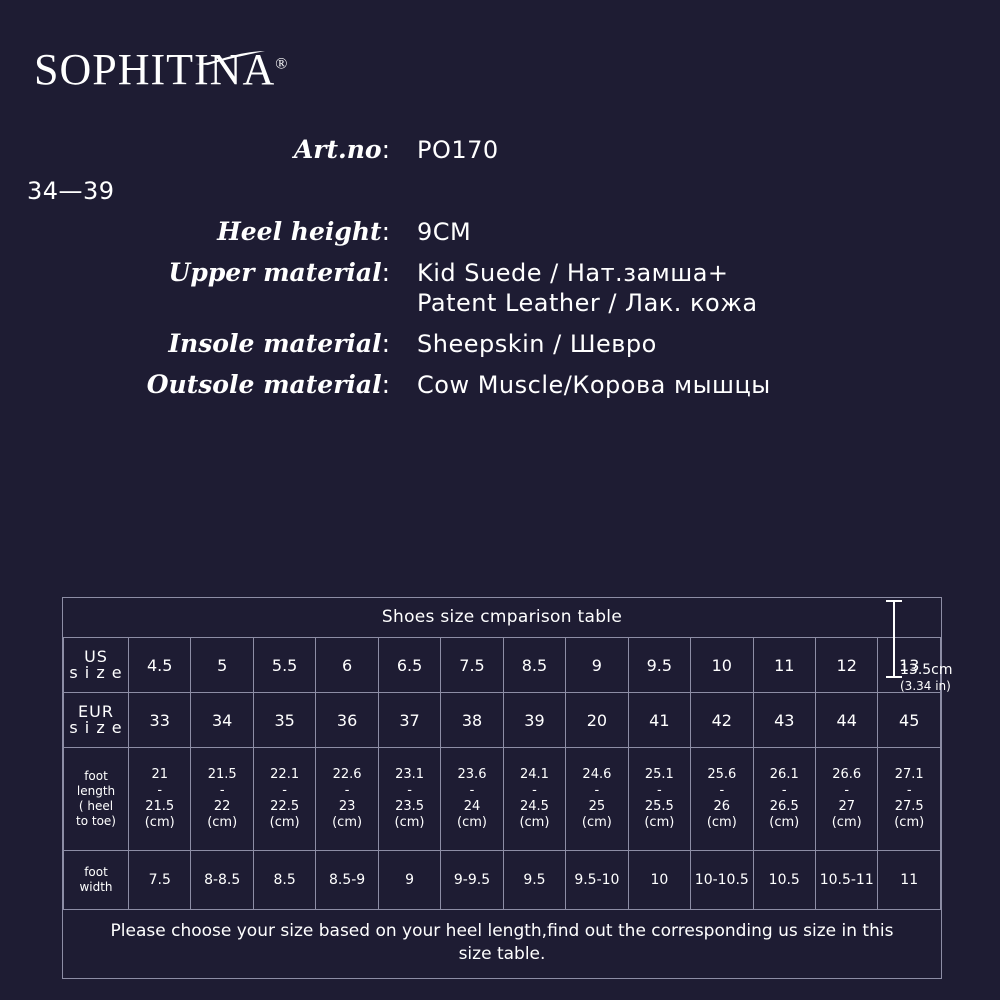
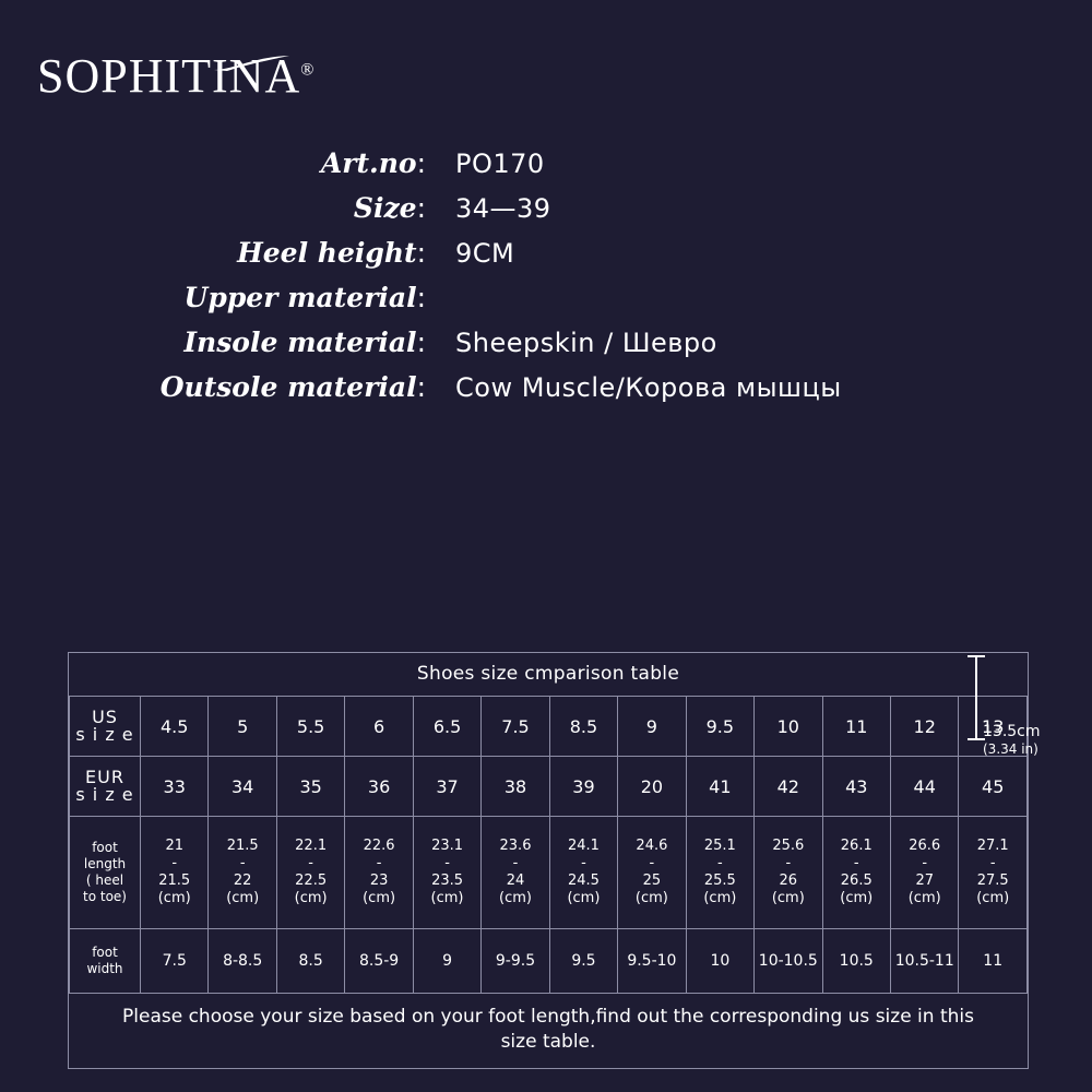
  SOPHITINA®
  Art.no:
  PO170
+ Size:
  34—39
  Heel height:
  9CM
  Upper material:
- Kid Suede / Нат.замша+
- Patent Leather / Лак. кожа
  Insole material:
  Sheepskin / Шевро
  Outsole material:
  Cow Muscle/Корова мышцы
  Shoes size cmparison table
  USs i z e	4.5	5	5.5	6	6.5	7.5	8.5	9	9.5	10	11	12	13
  EURs i z e	33	34	35	36	37	38	39	20	41	42	43	44	45
  footlength( heelto toe)	21-21.5(cm)	21.5-22(cm)	22.1-22.5(cm)	22.6-23(cm)	23.1-23.5(cm)	23.6-24(cm)	24.1-24.5(cm)	24.6-25(cm)	25.1-25.5(cm)	25.6-26(cm)	26.1-26.5(cm)	26.6-27(cm)	27.1-27.5(cm)
  footwidth	7.5	8-8.5	8.5	8.5-9	9	9-9.5	9.5	9.5-10	10	10-10.5	10.5	10.5-11	11
- Please choose your size based on your heel length,find out the corresponding us size in this size table.
+ Please choose your size based on your foot length,find out the corresponding us size in this size table.
  13.5cm
  (3.34 in)
